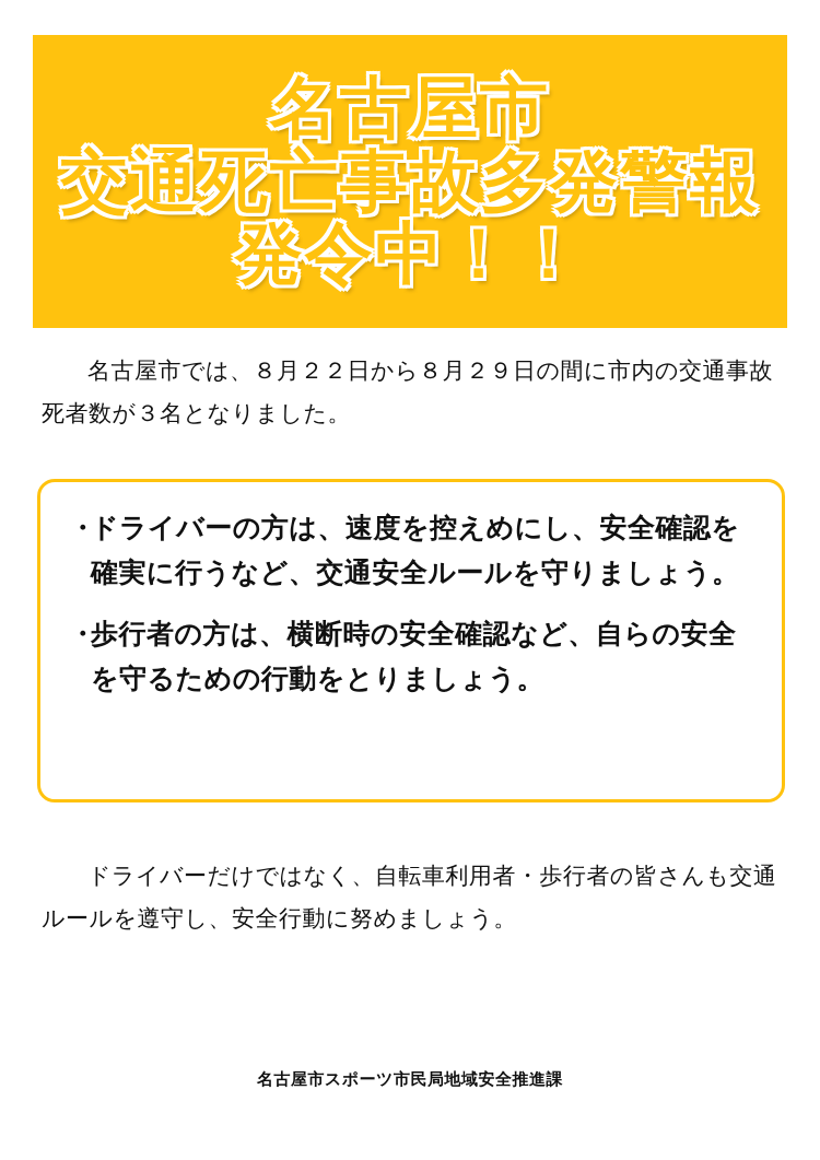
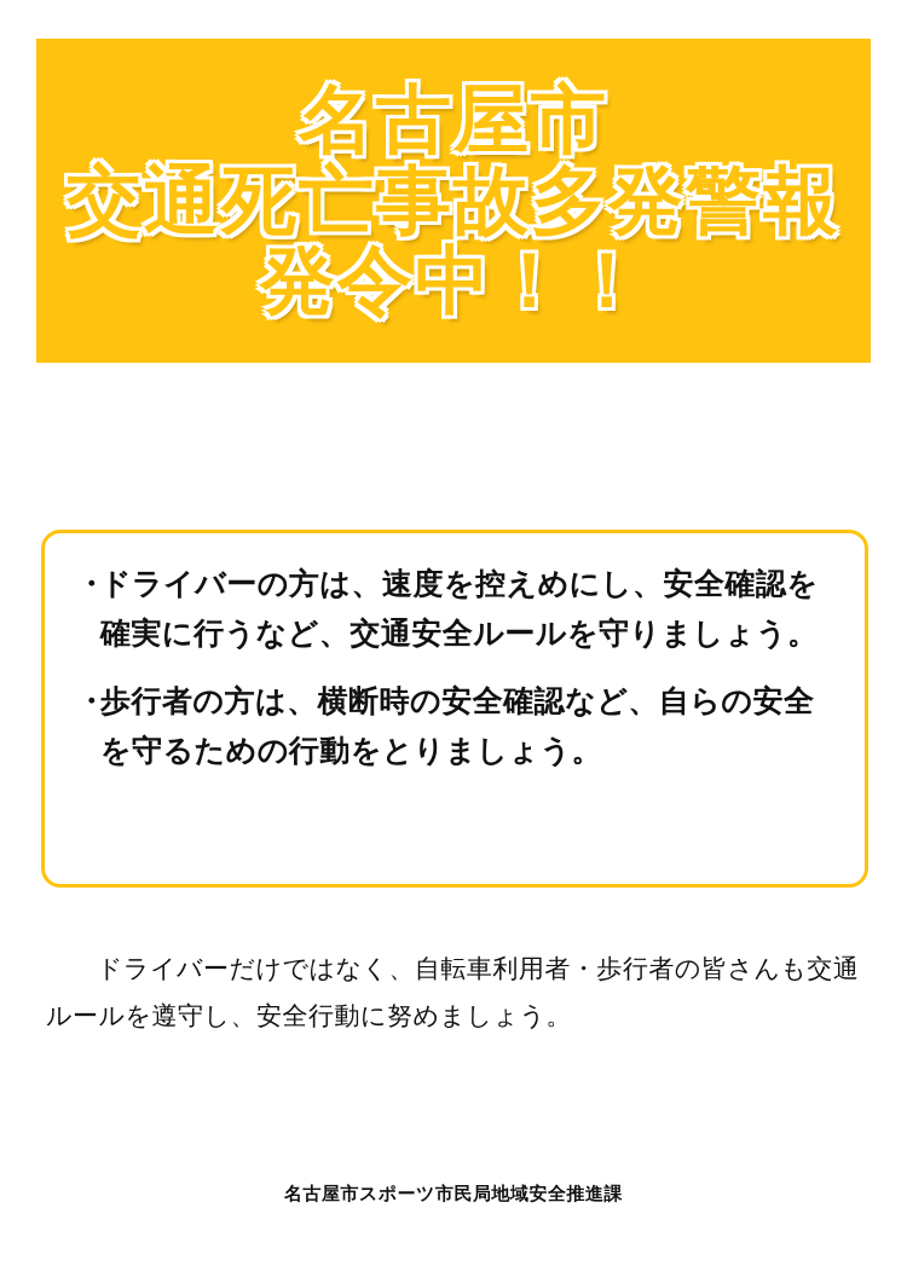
  名古屋市
  交通死亡事故多発警報
  発令中！！
- 名古屋市では、８月２２日から８月２９日の間に市内の交通事故死者数が３名となりました。
  ・
  ドライバーの方は、速度を控えめにし、安全確認を確実に行うなど、交通安全ルールを守りましょう。
  ・
  歩行者の方は、横断時の安全確認など、自らの安全を守るための行動をとりましょう。
  ドライバーだけではなく、自転車利用者・歩行者の皆さんも交通ルールを遵守し、安全行動に努めましょう。
  名古屋市スポーツ市民局地域安全推進課
